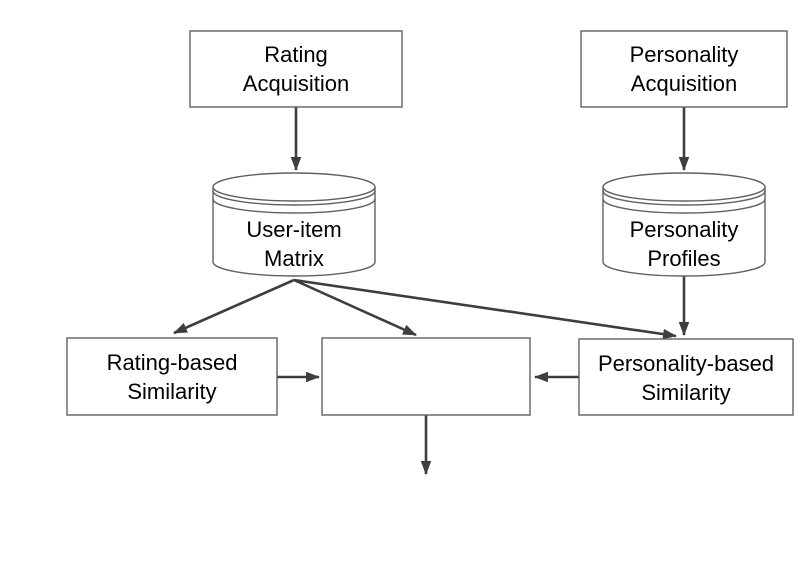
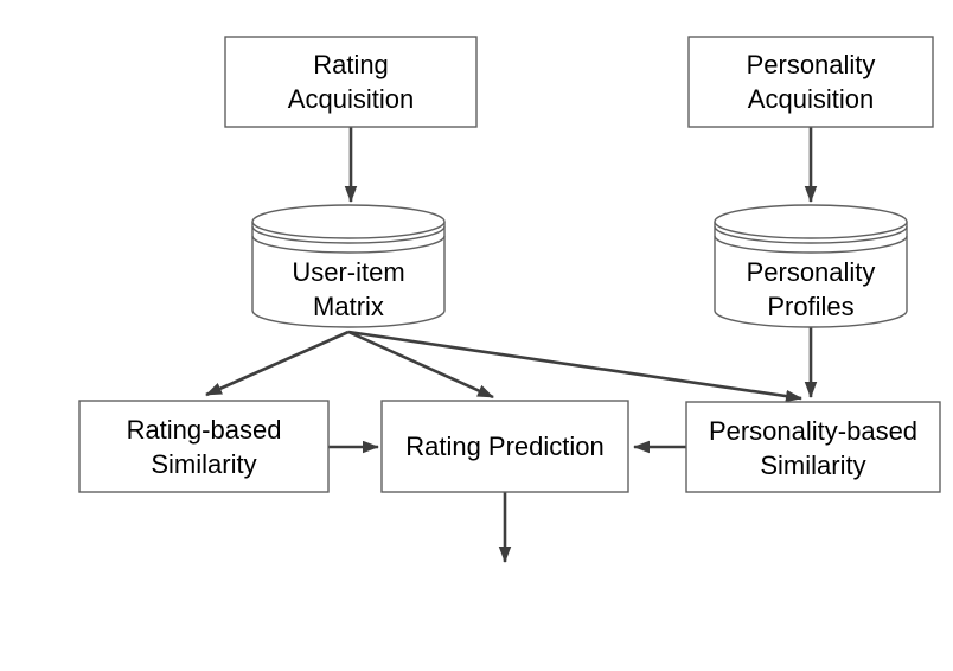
  Rating
  Acquisition
  Personality
  Acquisition
  User-item
  Matrix
  Personality
  Profiles
  Rating-based
  Similarity
+ Rating Prediction
  Personality-based
  Similarity
